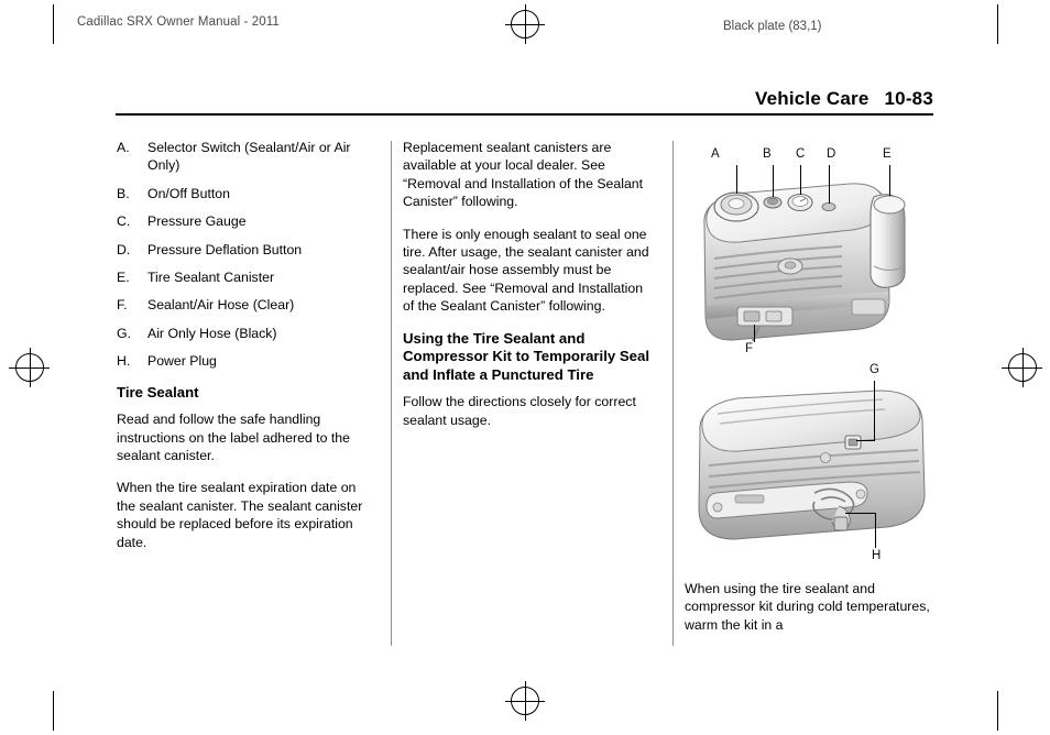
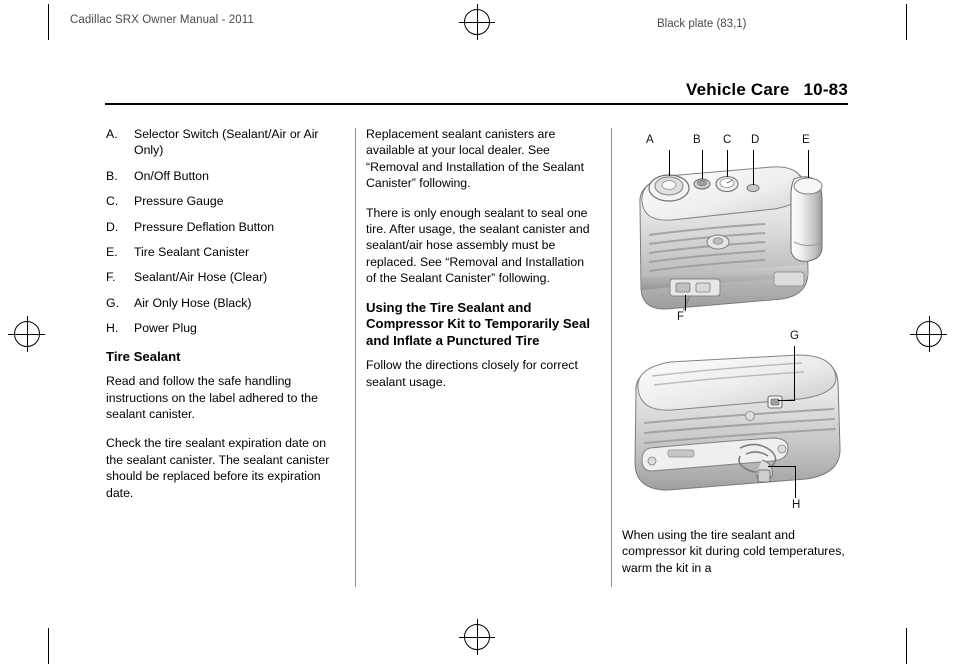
  Cadillac SRX Owner Manual - 2011
  Black plate (83,1)
  Vehicle Care 10-83
  A.
  Selector Switch (Sealant/Air or Air Only)
  B.
  On/Off Button
  C.
  Pressure Gauge
  D.
  Pressure Deflation Button
  E.
  Tire Sealant Canister
  F.
  Sealant/Air Hose (Clear)
  G.
  Air Only Hose (Black)
  H.
  Power Plug
  Tire Sealant
  Read and follow the safe handling instructions on the label adhered to the sealant canister.
- When the tire sealant expiration date on the sealant canister. The sealant canister should be replaced before its expiration date.
+ Check the tire sealant expiration date on the sealant canister. The sealant canister should be replaced before its expiration date.
  Replacement sealant canisters are available at your local dealer. See “Removal and Installation of the Sealant Canister” following.
  There is only enough sealant to seal one tire. After usage, the sealant canister and sealant/air hose assembly must be replaced. See “Removal and Installation of the Sealant Canister” following.
  Using the Tire Sealant and Compressor Kit to Temporarily Seal and Inflate a Punctured Tire
  Follow the directions closely for correct sealant usage.
  A
  B
  C
  D
  E
  F
  G
  H
  When using the tire sealant and compressor kit during cold temperatures, warm the kit in a
